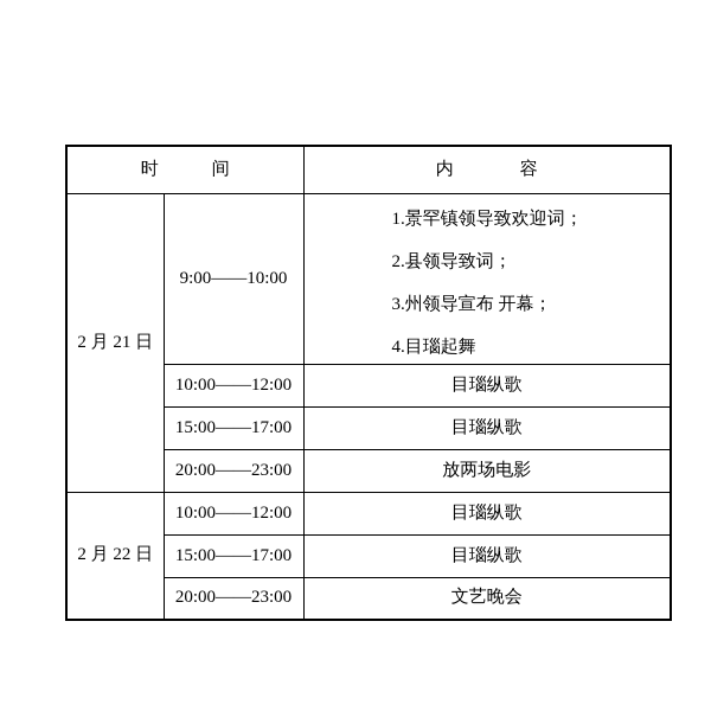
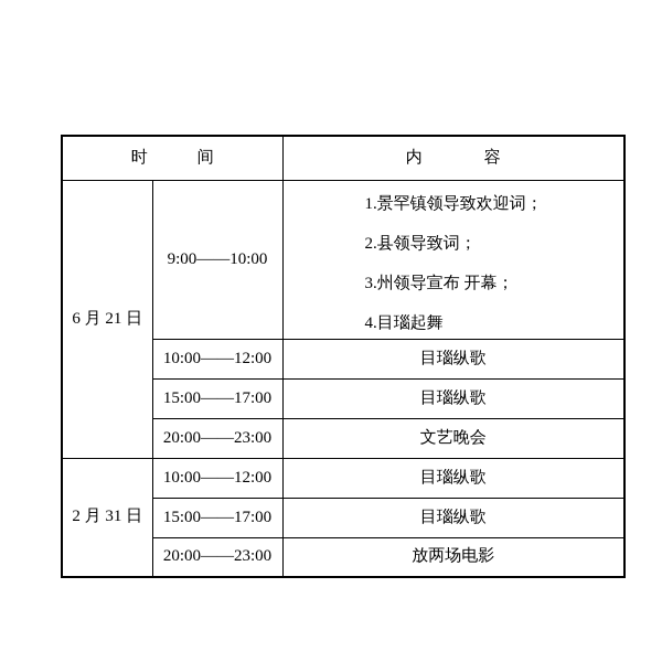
  时 间	内 容
- 2 月 21 日	9:00——10:00	1.景罕镇领导致欢迎词； 2.县领导致词； 3.州领导宣布 开幕； 4.目瑙起舞
+ 6 月 21 日	9:00——10:00	1.景罕镇领导致欢迎词； 2.县领导致词； 3.州领导宣布 开幕； 4.目瑙起舞
  10:00——12:00	目瑙纵歌
  15:00——17:00	目瑙纵歌
- 20:00——23:00	放两场电影
+ 20:00——23:00	文艺晚会
- 2 月 22 日	10:00——12:00	目瑙纵歌
+ 2 月 31 日	10:00——12:00	目瑙纵歌
  15:00——17:00	目瑙纵歌
- 20:00——23:00	文艺晚会
+ 20:00——23:00	放两场电影
